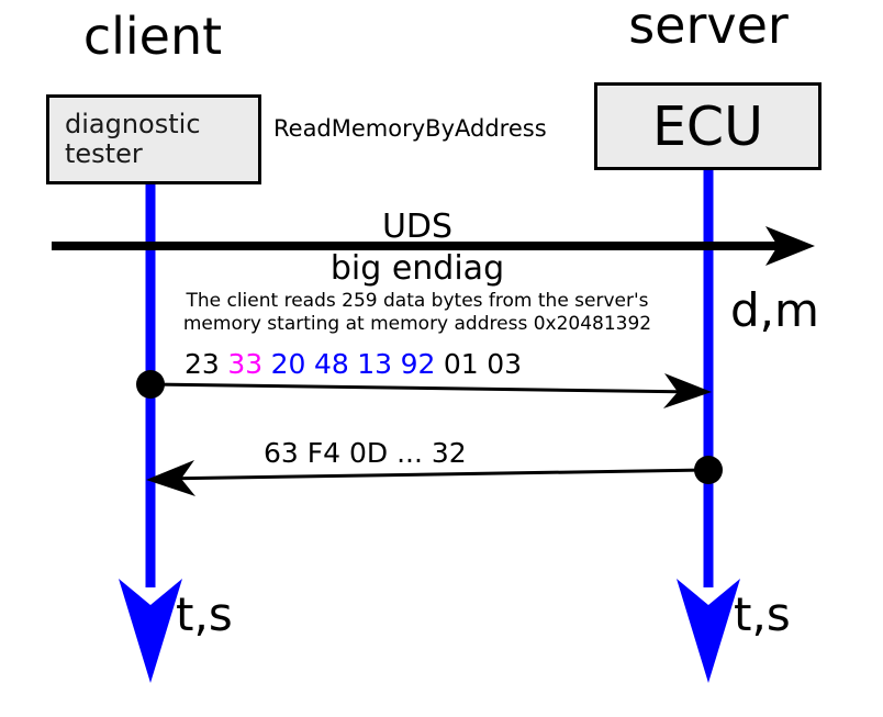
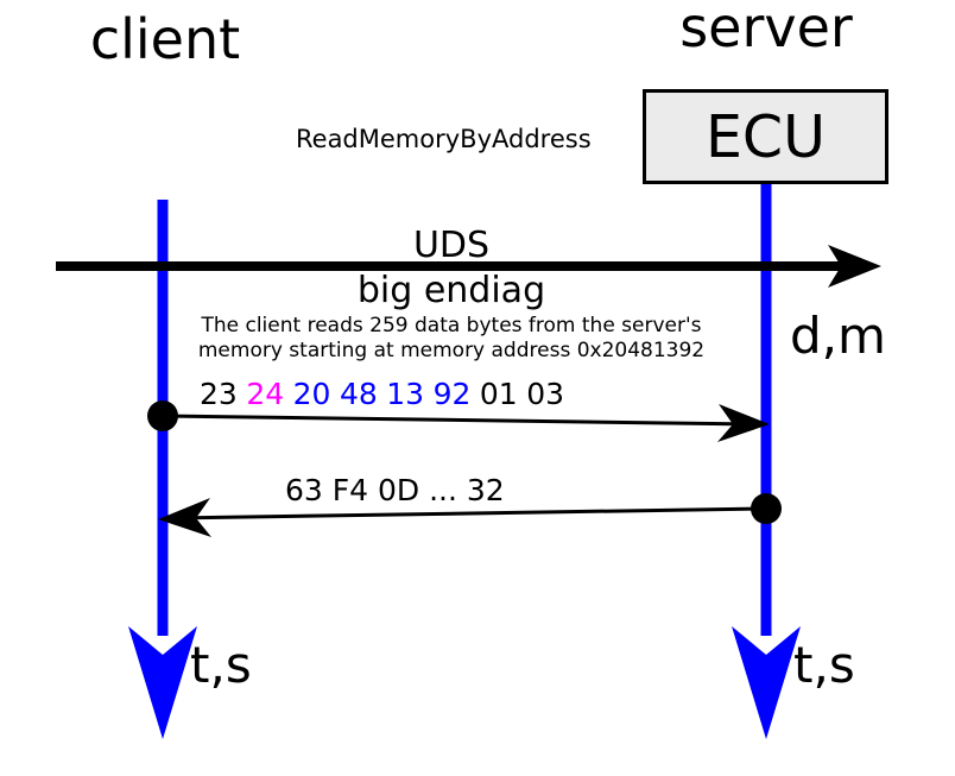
  client
- diagnostic
- tester
  t,s
  server
  ECU
  t,s
  ReadMemoryByAddress
  UDS
  big endiag
  d,m
  The client reads 259 data bytes from the server's
  memory starting at memory address 0x20481392
- 23 33 20 48 13 92 01 03
+ 23 24 20 48 13 92 01 03
  63 F4 0D ... 32
